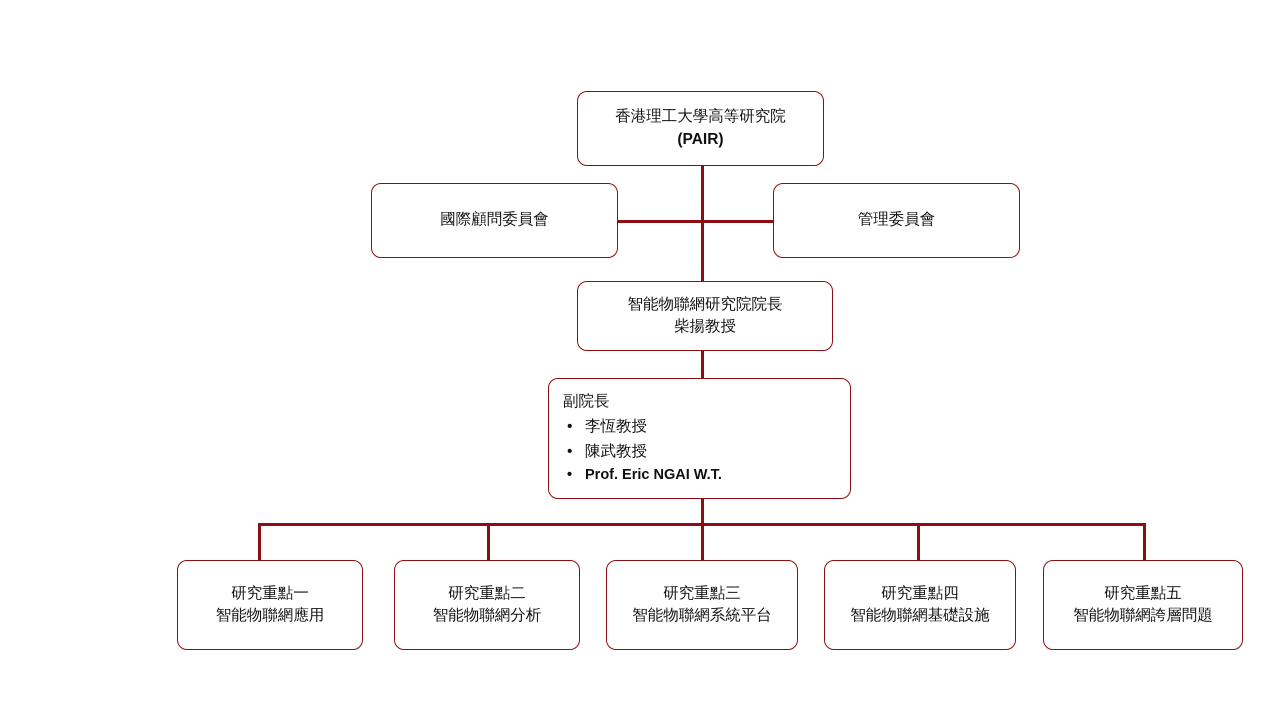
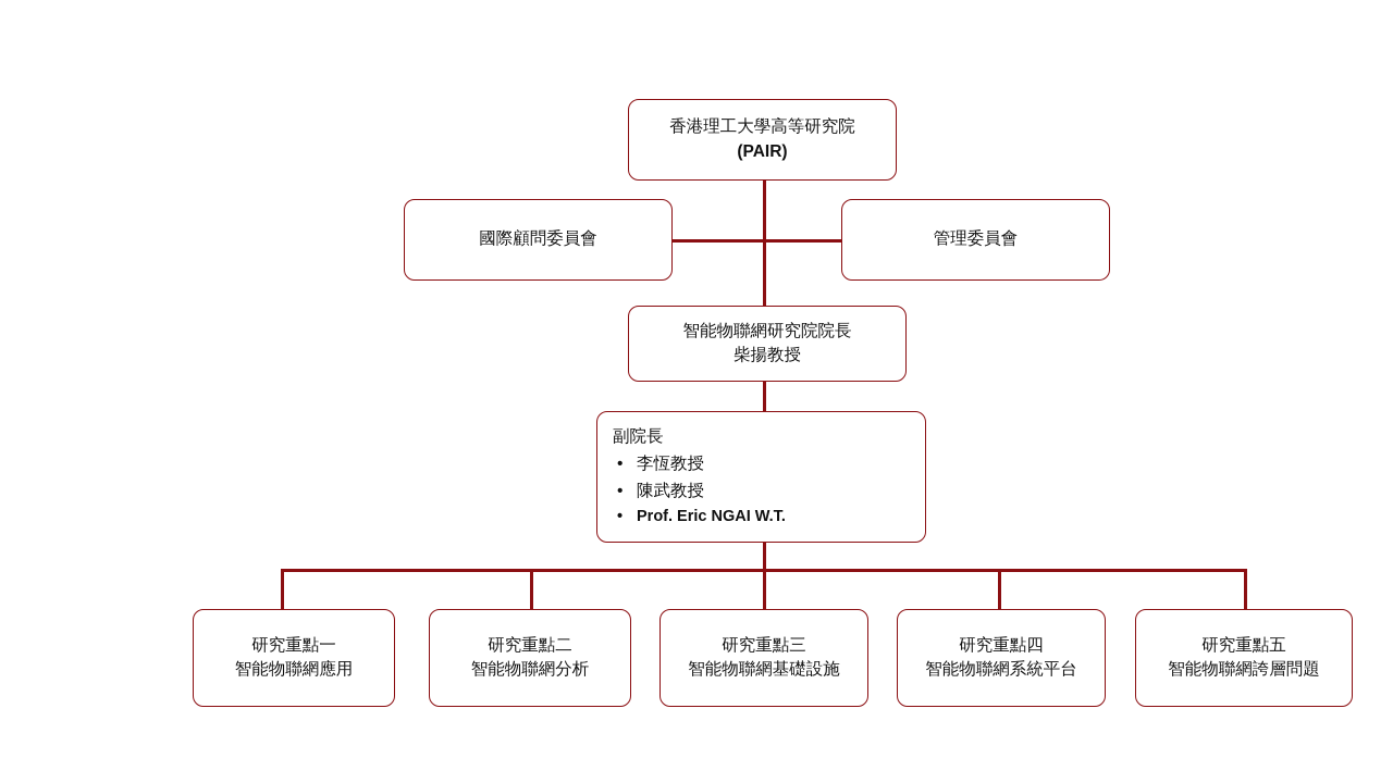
  香港理工大學高等研究院
  (PAIR)
  國際顧問委員會
  管理委員會
  智能物聯網研究院院長
  柴揚教授
  副院長
  李恆教授
  陳武教授
  Prof. Eric NGAI W.T.
  研究重點一
  智能物聯網應用
  研究重點二
  智能物聯網分析
  研究重點三
- 智能物聯網系統平台
+ 智能物聯網基礎設施
  研究重點四
- 智能物聯網基礎設施
+ 智能物聯網系統平台
  研究重點五
  智能物聯網誇層問題
